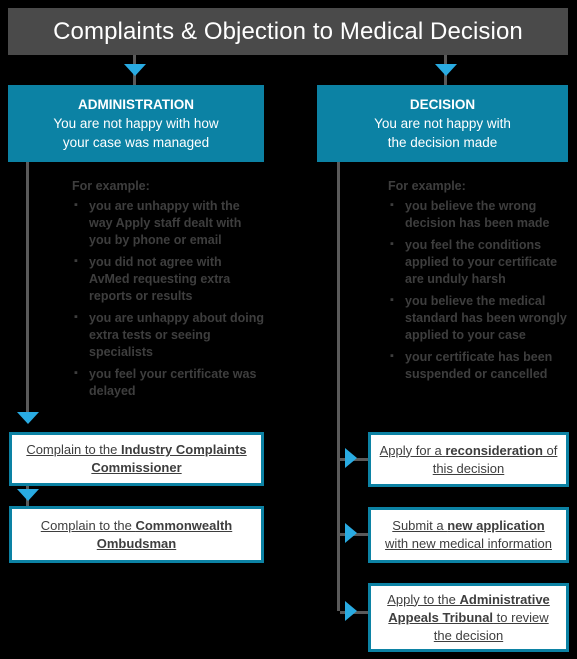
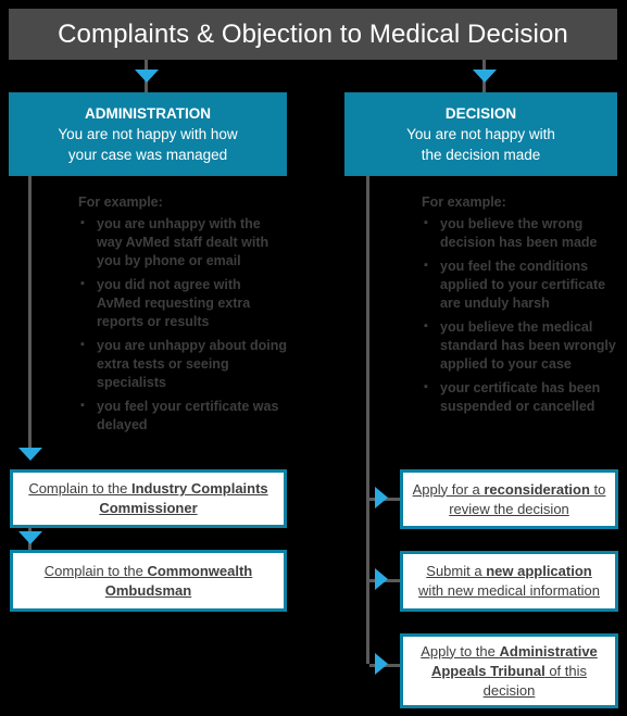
  Complaints & Objection to Medical Decision
  ADMINISTRATION
  You are not happy with how
  your case was managed
  DECISION
  You are not happy with
  the decision made
  For example:
  ▪
- you are unhappy with the way Apply staff dealt with you by phone or email
+ you are unhappy with the way AvMed staff dealt with you by phone or email
  ▪
  you did not agree with AvMed requesting extra reports or results
  ▪
  you are unhappy about doing extra tests or seeing specialists
  ▪
  you feel your certificate was delayed
  For example:
  ▪
  you believe the wrong decision has been made
  ▪
  you feel the conditions applied to your certificate are unduly harsh
  ▪
  you believe the medical standard has been wrongly applied to your case
  ▪
  your certificate has been suspended or cancelled
  Complain to the Industry Complaints Commissioner
  Complain to the Commonwealth Ombudsman
- Apply for a reconsideration of this decision
+ Apply for a reconsideration to review the decision
  Submit a new application with new medical information
- Apply to the Administrative Appeals Tribunal to review the decision
+ Apply to the Administrative Appeals Tribunal of this decision
